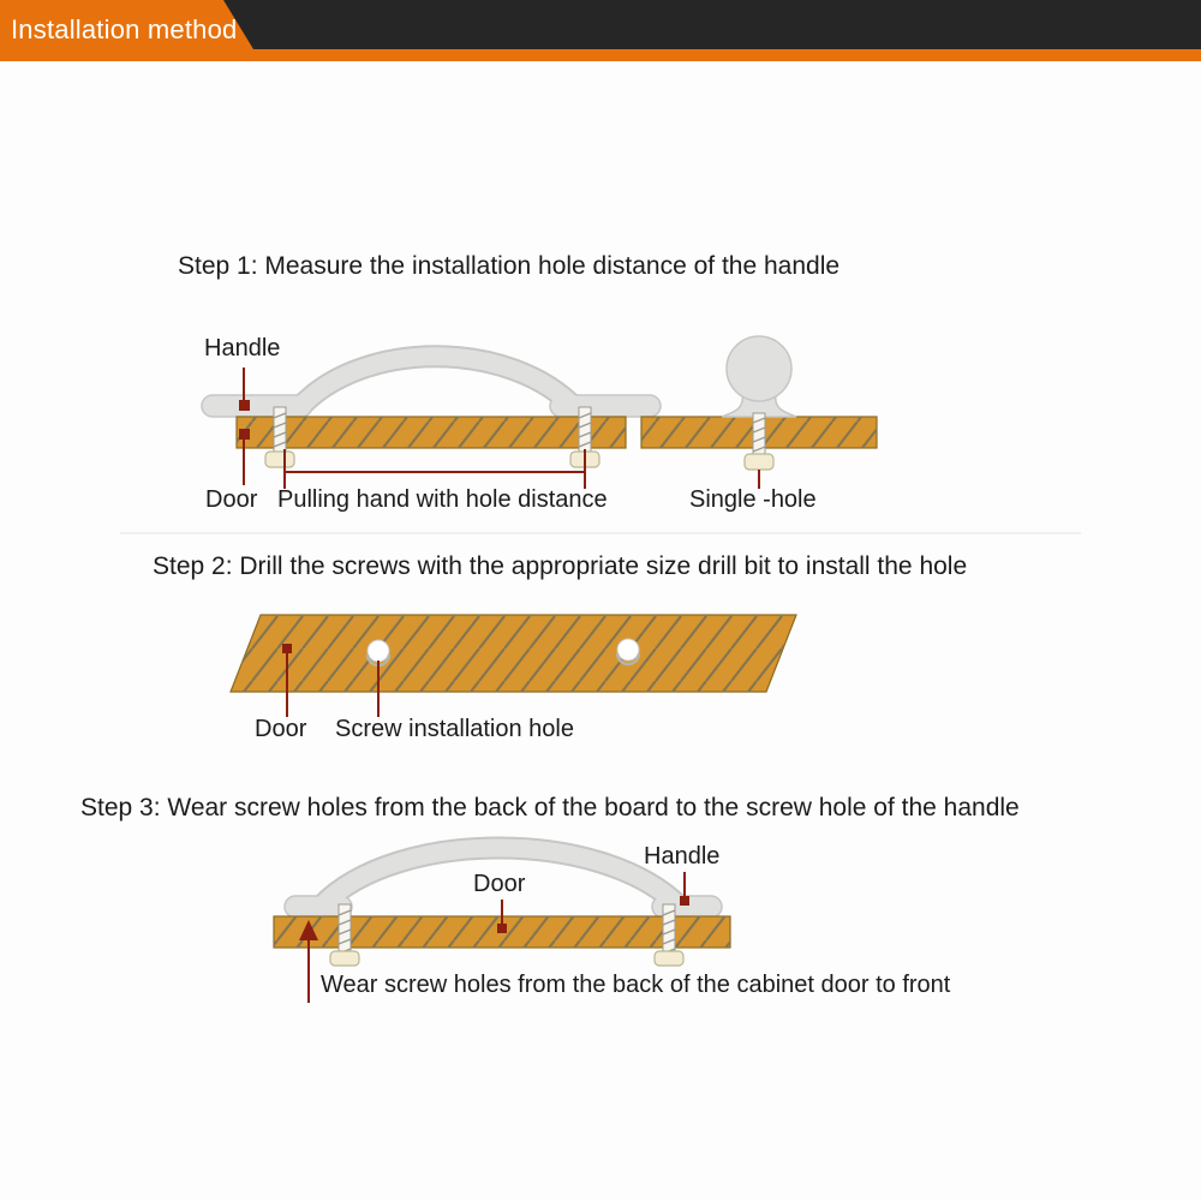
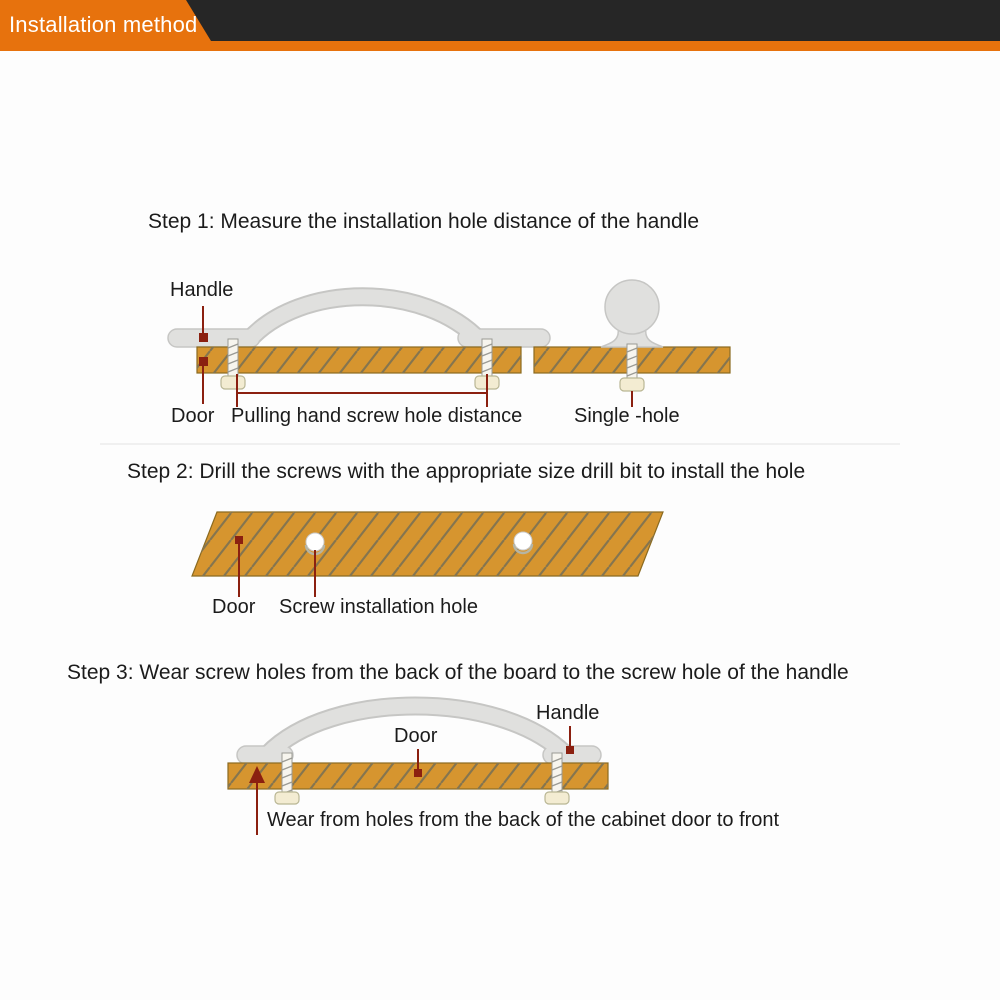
  Installation method
  Step 1: Measure the installation hole distance of the handle
  Handle
  Door
- Pulling hand with hole distance
+ Pulling hand screw hole distance
  Single -hole
  Step 2: Drill the screws with the appropriate size drill bit to install the hole
  Door
  Screw installation hole
  Step 3: Wear screw holes from the back of the board to the screw hole of the handle
  Door
  Handle
- Wear screw holes from the back of the cabinet door to front
+ Wear from holes from the back of the cabinet door to front
